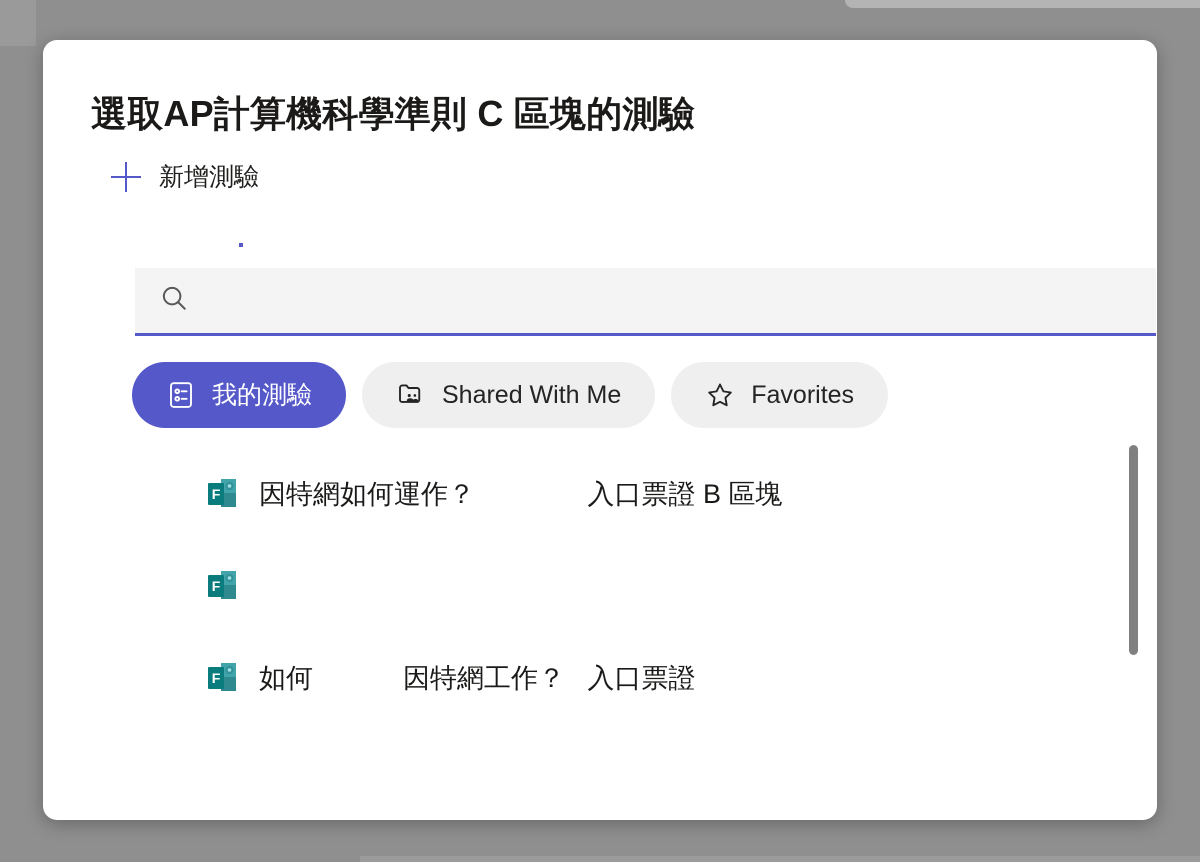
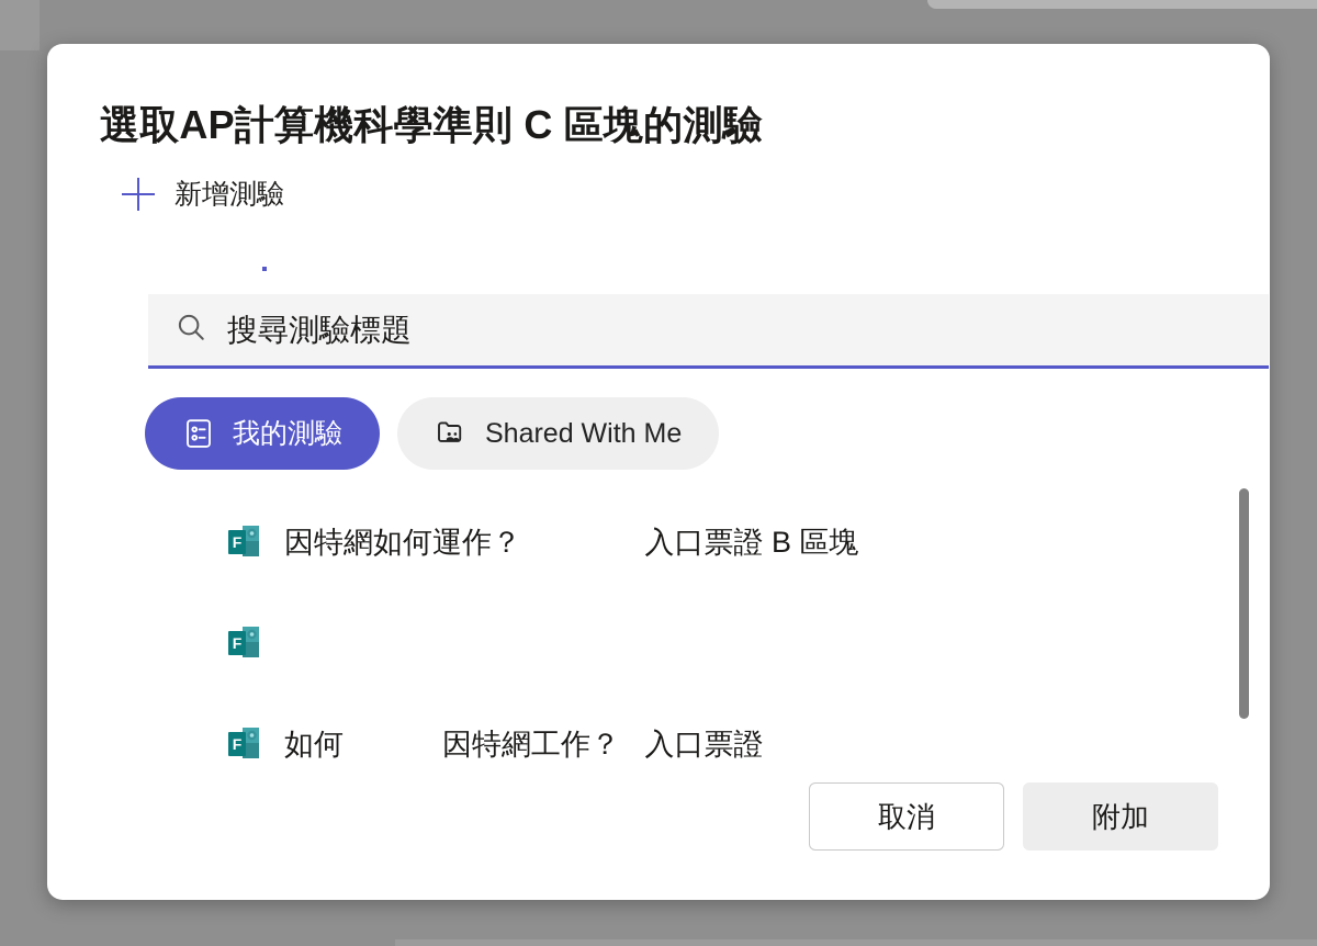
  選取AP計算機科學準則 C 區塊的測驗
  新增測驗
+ 搜尋測驗標題
  我的測驗
  Shared With Me
- Favorites
  F
  因特網如何運作？ 入口票證 B 區塊
  F
  F
  如何 因特網工作？ 入口票證
+ 取消
+ 附加
